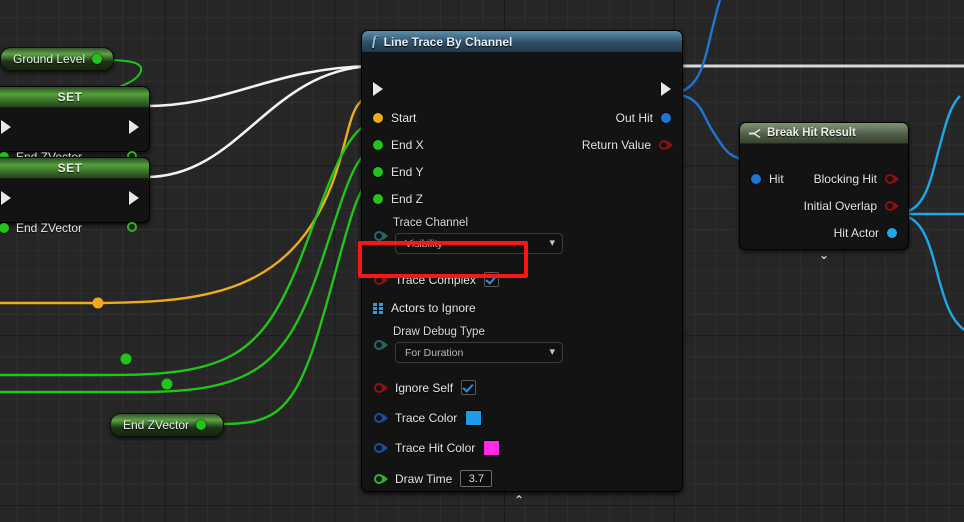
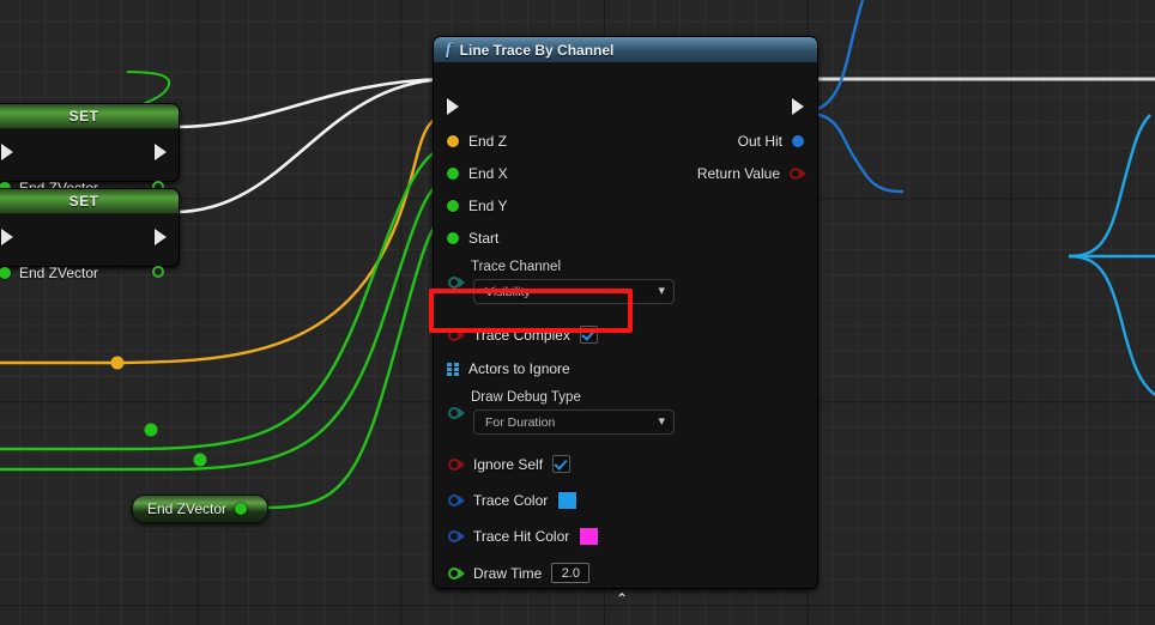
- Ground Level
  SET
  SET
  End ZVector
  End ZVector
  f
  Line Trace By Channel
- Start
+ End Z
  End X
  End Y
- End Z
+ Start
  Out Hit
  Return Value
  Trace Channel
  Visibility
  ▾
  Trace Complex
  Actors to Ignore
  Draw Debug Type
  For Duration
  ▾
  Ignore Self
  Trace Color
  Trace Hit Color
  Draw Time
- 3.7
+ 2.0
  ⌃
- Break Hit Result
- Hit
- Blocking Hit
- Initial Overlap
- Hit Actor
- ⌄
